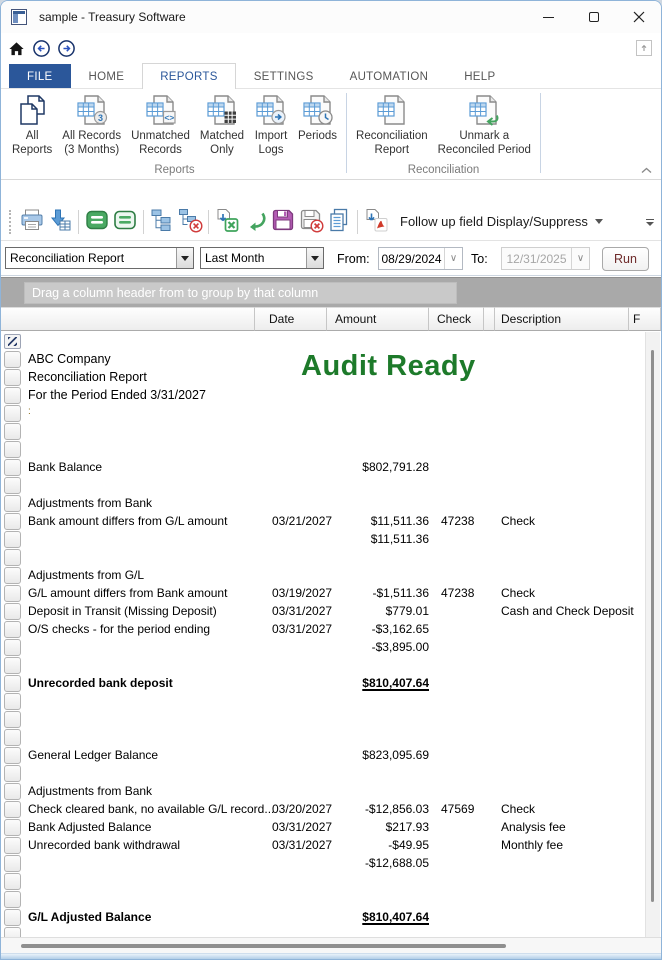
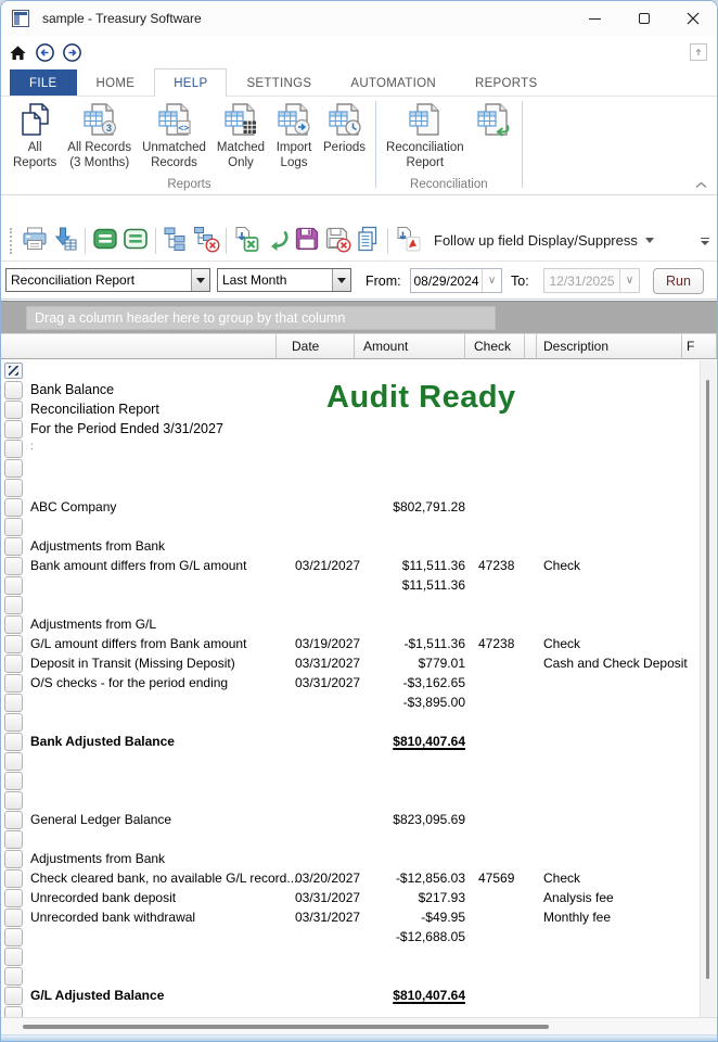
  sample - Treasury Software
  FILE
  HOME
- REPORTS
+ HELP
  SETTINGS
  AUTOMATION
- HELP
+ REPORTS
  All
  Reports
  3
  All Records
  (3 Months)
  <>
  Unmatched
  Records
  Matched
  Only
  Import
  Logs
  Periods
  Reports
  Reconciliation
  Report
- Unmark a
- Reconciled Period
  Reconciliation
  Follow up field Display/Suppress
  Reconciliation Report
  Last Month
  From:
  08/29/2024
  ∨
  To:
  12/31/2025
  ∨
  Run
- Drag a column header from to group by that column
+ Drag a column header here to group by that column
  Date
  Amount
  Check
  Description
  F
- ABC Company
+ Bank Balance
  Reconciliation Report
  For the Period Ended 3/31/2027
  :
- Bank Balance
+ ABC Company
  $802,791.28
  Adjustments from Bank
  Bank amount differs from G/L amount
  03/21/2027
  $11,511.36
  47238
  Check
  $11,511.36
  Adjustments from G/L
  G/L amount differs from Bank amount
  03/19/2027
  -$1,511.36
  47238
  Check
  Deposit in Transit (Missing Deposit)
  03/31/2027
  $779.01
  Cash and Check Deposit
  O/S checks - for the period ending
  03/31/2027
  -$3,162.65
  -$3,895.00
- Unrecorded bank deposit
+ Bank Adjusted Balance
  $810,407.64
  General Ledger Balance
  $823,095.69
  Adjustments from Bank
  Check cleared bank, no available G/L record...
  03/20/2027
  -$12,856.03
  47569
  Check
- Bank Adjusted Balance
+ Unrecorded bank deposit
  03/31/2027
  $217.93
  Analysis fee
  Unrecorded bank withdrawal
  03/31/2027
  -$49.95
  Monthly fee
  -$12,688.05
  G/L Adjusted Balance
  $810,407.64
  Audit Ready
